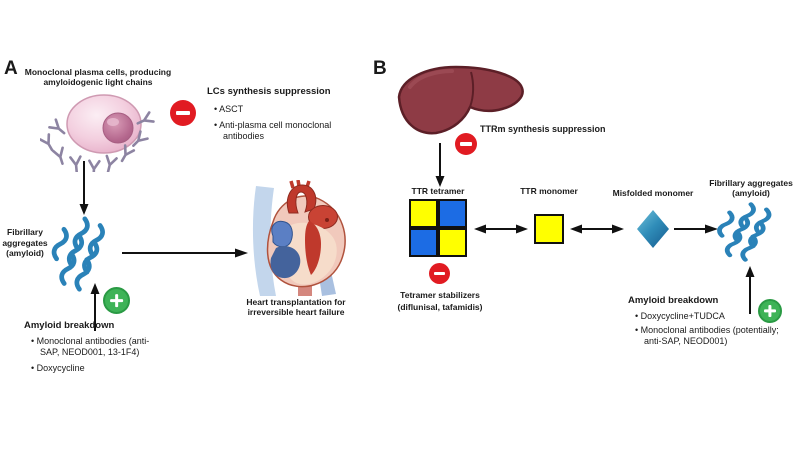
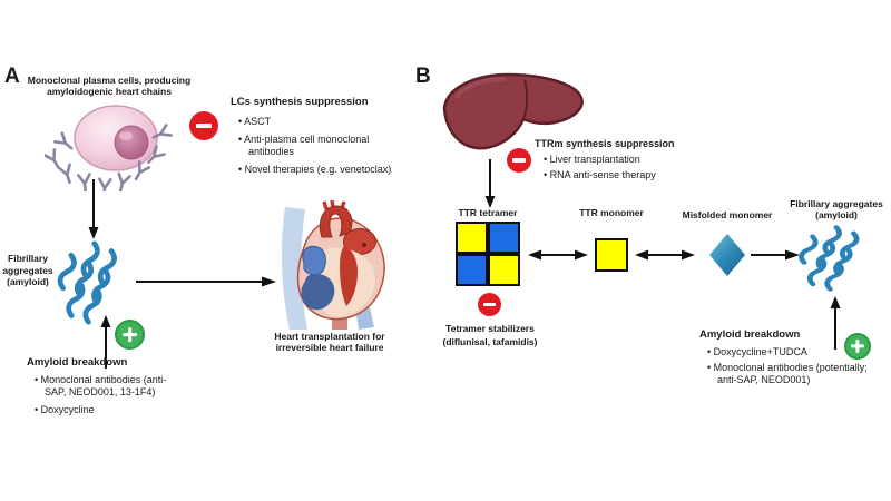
  A
- Monoclonal plasma cells, producing amyloidogenic light chains
+ Monoclonal plasma cells, producing amyloidogenic heart chains
  LCs synthesis suppression
  ASCT
  Anti-plasma cell monoclonal antibodies
+ Novel therapies (e.g. venetoclax)
  Fibrillary aggregates (amyloid)
  Heart transplantation for irreversible heart failure
  Amyloid breakdown
  Monoclonal antibodies (anti-SAP, NEOD001, 13-1F4)
  Doxycycline
  B
  TTRm synthesis suppression
+ Liver transplantation
+ RNA anti-sense therapy
  TTR tetramer
  Tetramer stabilizers
  (diflunisal, tafamidis)
  TTR monomer
  Misfolded monomer
  Fibrillary aggregates (amyloid)
  Amyloid breakdown
  Doxycycline+TUDCA
  Monoclonal antibodies (potentially; anti-SAP, NEOD001)
